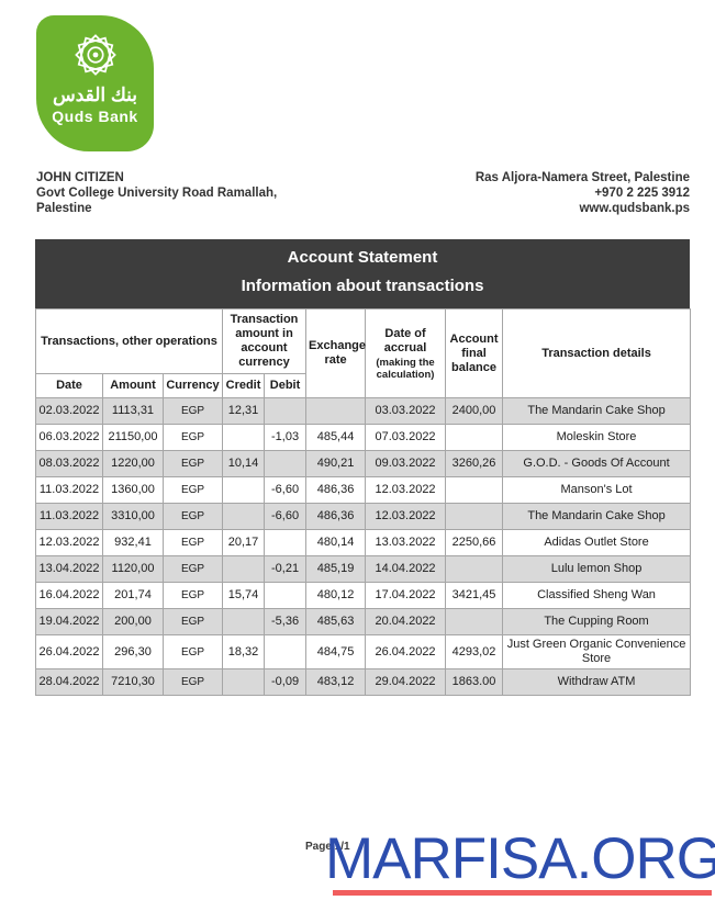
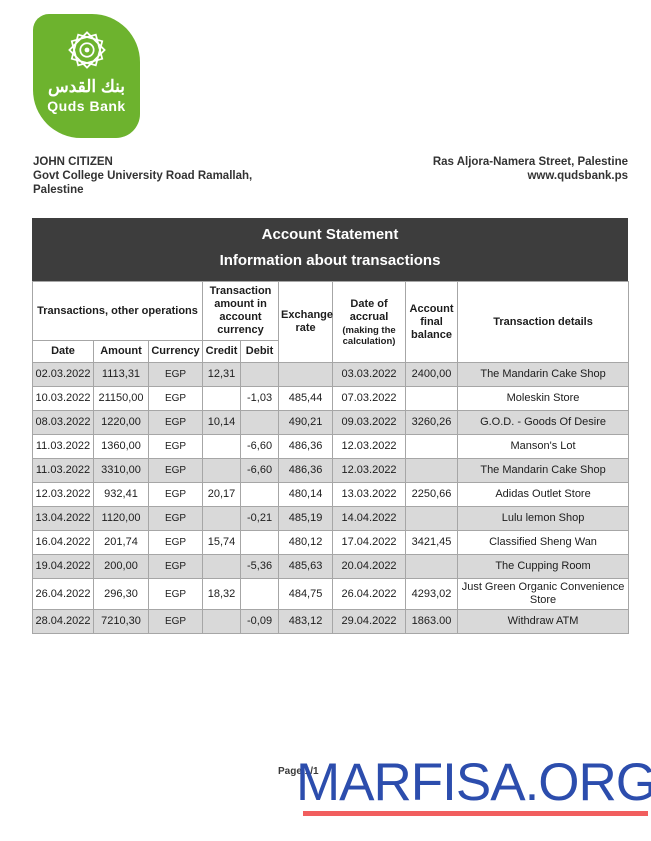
  بنك القدس
  Quds Bank
  JOHN CITIZEN
  Govt College University Road Ramallah,
  Palestine
  Ras Aljora-Namera Street, Palestine
- +970 2 225 3912
  www.qudsbank.ps
  Account Statement
  Information about transactions
  Transactions, other operations	Transaction amount in account currency	Exchange rate	Date of accrual (making the calculation)	Account final balance	Transaction details
  Date	Amount	Currency	Credit	Debit
  02.03.2022	1113,31	EGP	12,31			03.03.2022	2400,00	The Mandarin Cake Shop
- 06.03.2022	21150,00	EGP		-1,03	485,44	07.03.2022		Moleskin Store
+ 10.03.2022	21150,00	EGP		-1,03	485,44	07.03.2022		Moleskin Store
- 08.03.2022	1220,00	EGP	10,14		490,21	09.03.2022	3260,26	G.O.D. - Goods Of Account
+ 08.03.2022	1220,00	EGP	10,14		490,21	09.03.2022	3260,26	G.O.D. - Goods Of Desire
  11.03.2022	1360,00	EGP		-6,60	486,36	12.03.2022		Manson's Lot
  11.03.2022	3310,00	EGP		-6,60	486,36	12.03.2022		The Mandarin Cake Shop
  12.03.2022	932,41	EGP	20,17		480,14	13.03.2022	2250,66	Adidas Outlet Store
  13.04.2022	1120,00	EGP		-0,21	485,19	14.04.2022		Lulu lemon Shop
  16.04.2022	201,74	EGP	15,74		480,12	17.04.2022	3421,45	Classified Sheng Wan
  19.04.2022	200,00	EGP		-5,36	485,63	20.04.2022		The Cupping Room
  26.04.2022	296,30	EGP	18,32		484,75	26.04.2022	4293,02	Just Green Organic Convenience Store
  28.04.2022	7210,30	EGP		-0,09	483,12	29.04.2022	1863.00	Withdraw ATM
  Page 1/1
  MARFISA.ORG
